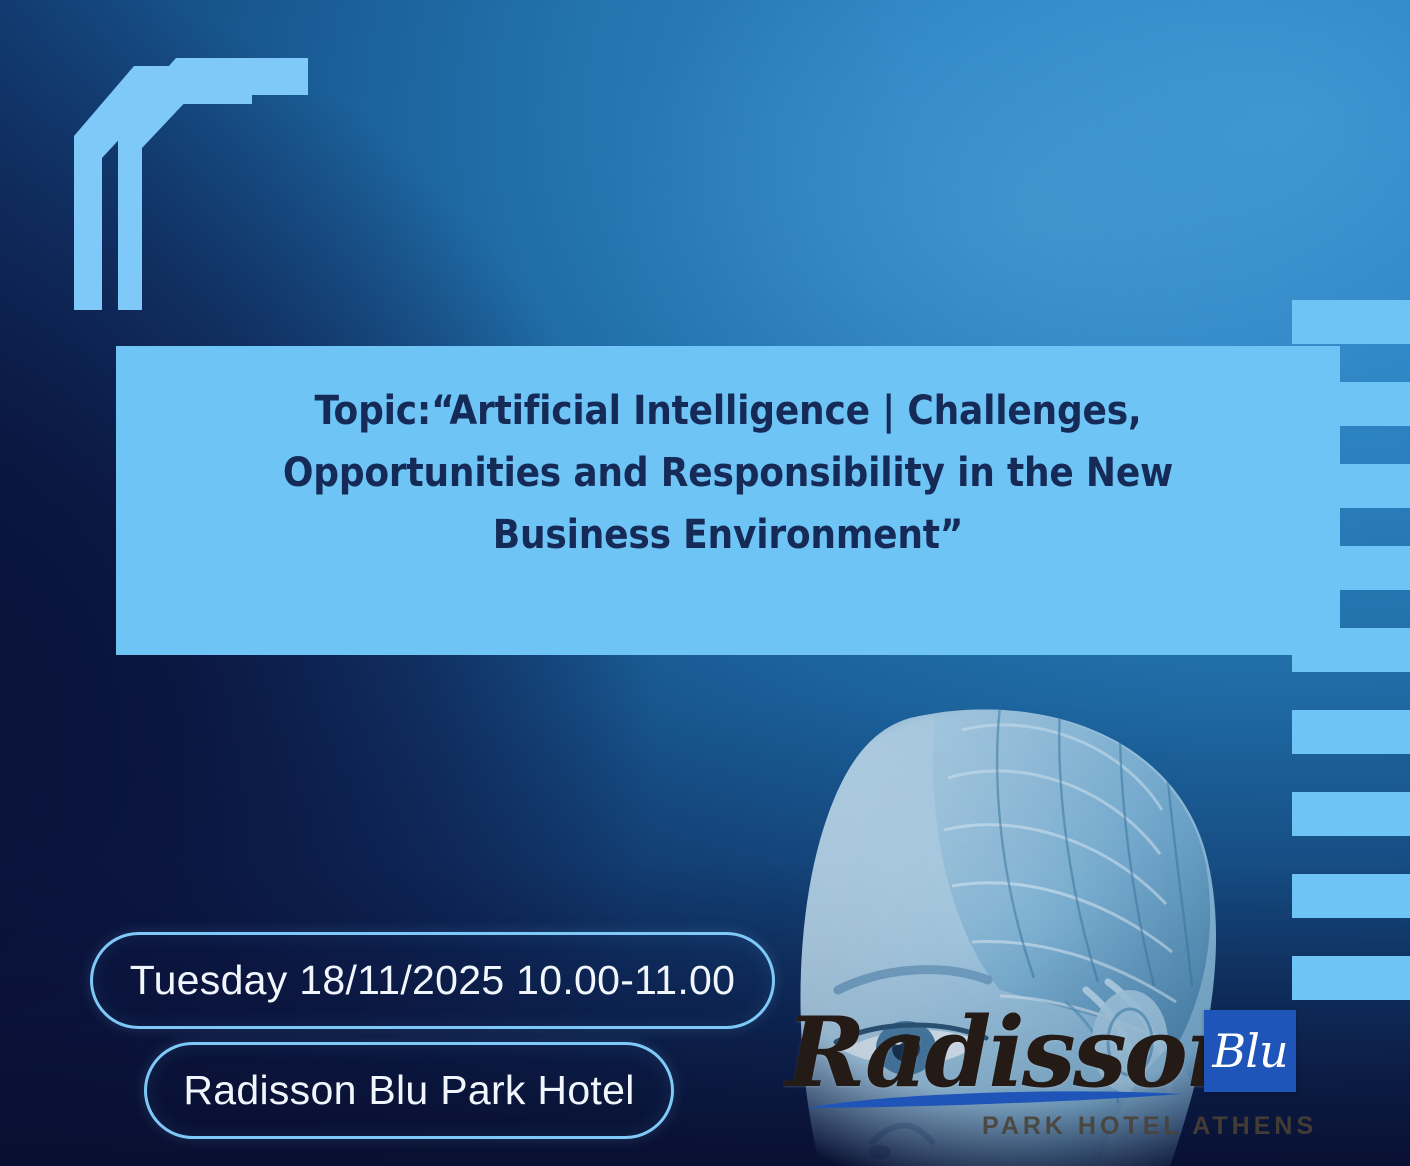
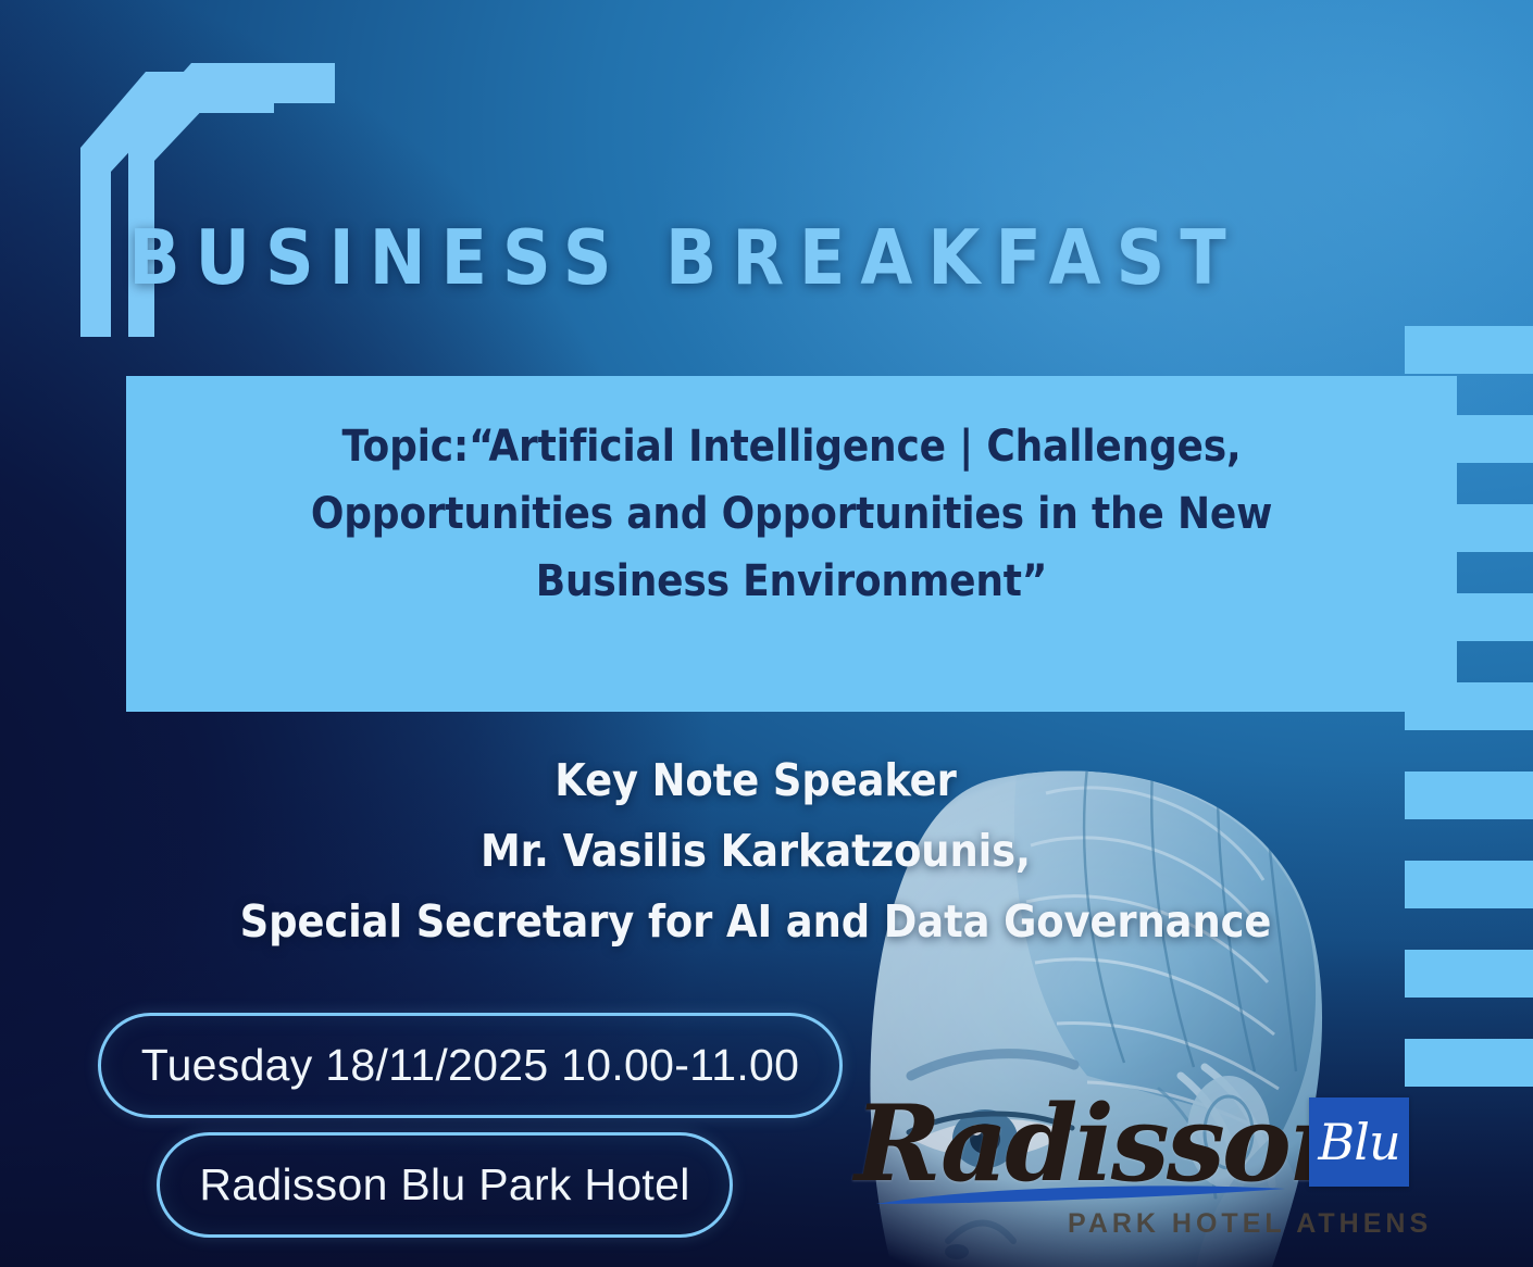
+ BUSINESS BREAKFAST
  Topic:“Artificial Intelligence | Challenges,
- Opportunities and Responsibility in the New
+ Opportunities and Opportunities in the New
  Business Environment”
+ Key Note Speaker
+ Mr. Vasilis Karkatzounis,
+ Special Secretary for AI and Data Governance
  Tuesday 18/11/2025 10.00-11.00
  Radisson Blu Park Hotel
  Radisso
  Blu
  PARK HOTEL ATHENS
